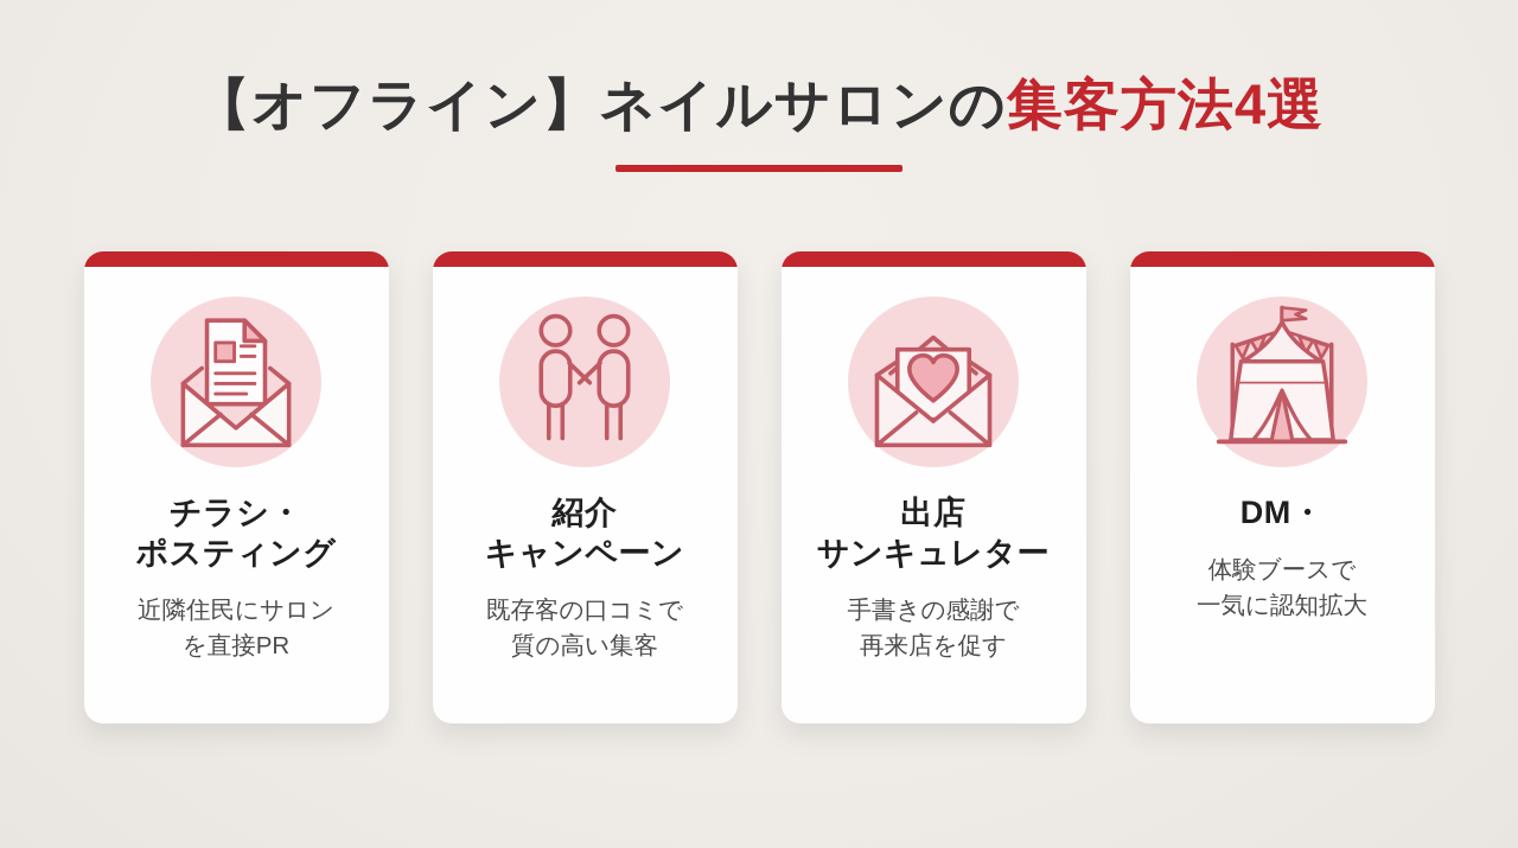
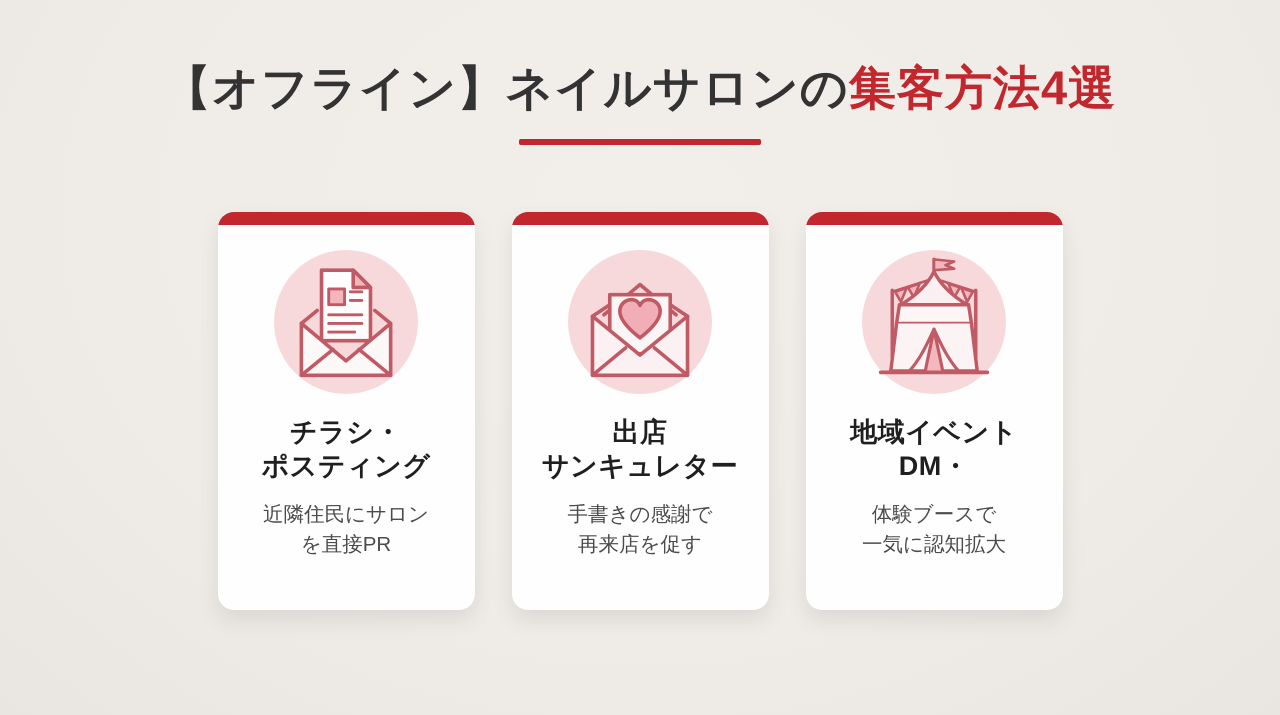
  【オフライン】ネイルサロンの集客方法4選
  チラシ・
  ポスティング
  近隣住民にサロン
  を直接PR
- 紹介
- キャンペーン
- 既存客の口コミで
- 質の高い集客
  出店
  サンキュレター
  手書きの感謝で
  再来店を促す
+ 地域イベント
  DM・
  体験ブースで
  一気に認知拡大
